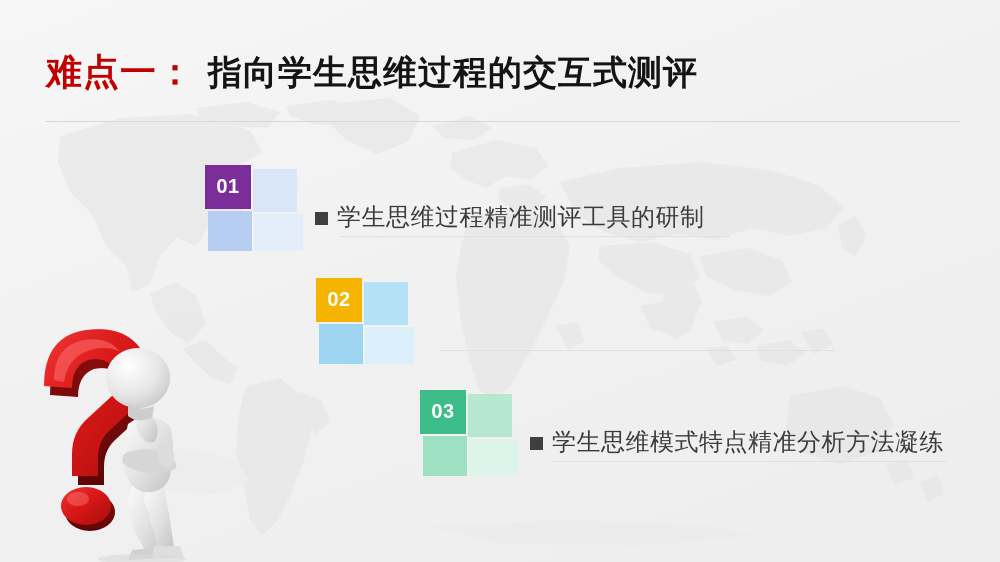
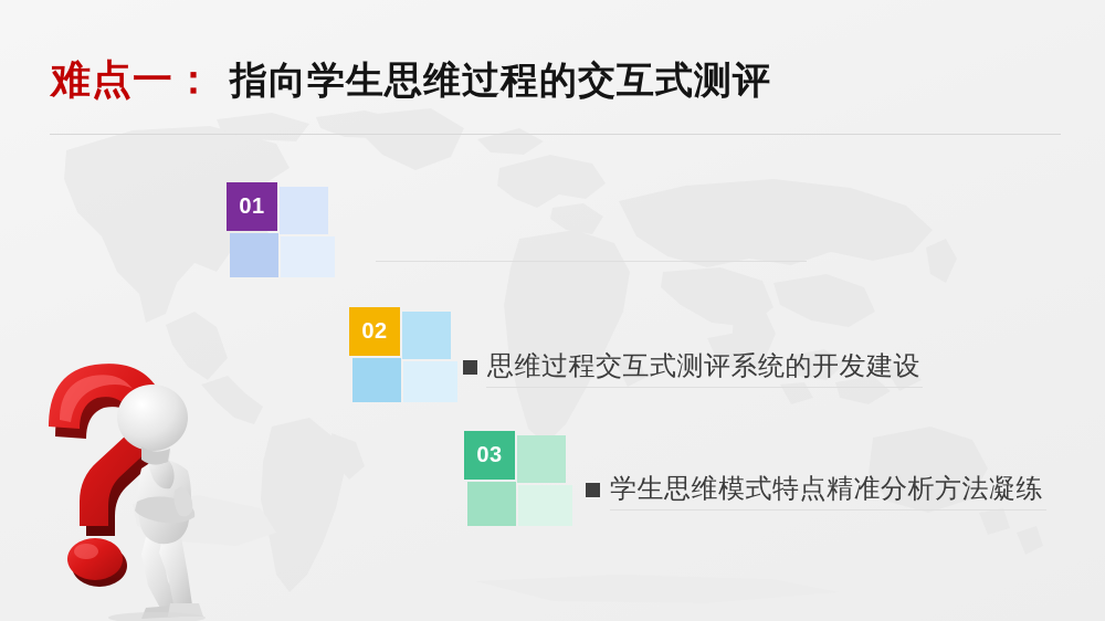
  难点一：
  指向学生思维过程的交互式测评
  01
- 学生思维过程精准测评工具的研制
  02
+ 思维过程交互式测评系统的开发建设
  03
  学生思维模式特点精准分析方法凝练
